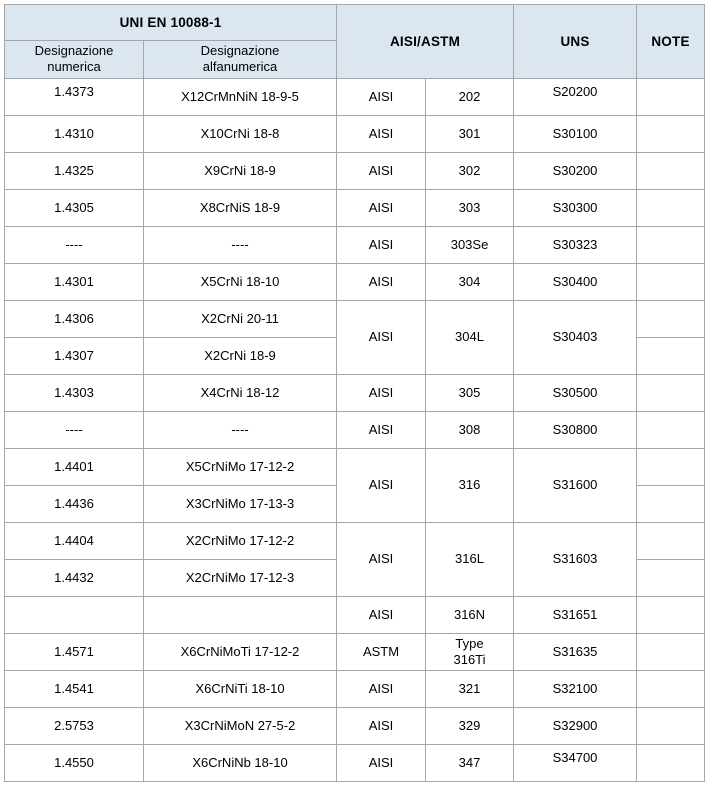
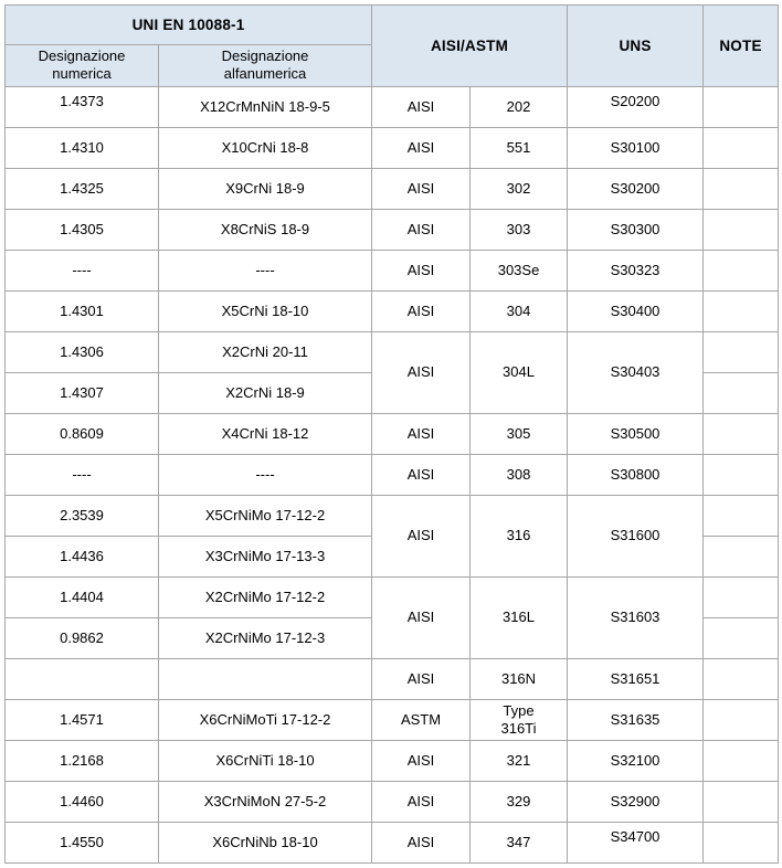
  UNI EN 10088-1	AISI/ASTM	UNS	NOTE
  Designazione numerica	Designazione alfanumerica
  1.4373	X12CrMnNiN 18-9-5	AISI	202	S20200
- 1.4310	X10CrNi 18-8	AISI	301	S30100
+ 1.4310	X10CrNi 18-8	AISI	551	S30100
  1.4325	X9CrNi 18-9	AISI	302	S30200
  1.4305	X8CrNiS 18-9	AISI	303	S30300
  ----	----	AISI	303Se	S30323
  1.4301	X5CrNi 18-10	AISI	304	S30400
  1.4306	X2CrNi 20-11	AISI	304L	S30403
  1.4307	X2CrNi 18-9
- 1.4303	X4CrNi 18-12	AISI	305	S30500
+ 0.8609	X4CrNi 18-12	AISI	305	S30500
  ----	----	AISI	308	S30800
- 1.4401	X5CrNiMo 17-12-2	AISI	316	S31600
+ 2.3539	X5CrNiMo 17-12-2	AISI	316	S31600
  1.4436	X3CrNiMo 17-13-3
  1.4404	X2CrNiMo 17-12-2	AISI	316L	S31603
- 1.4432	X2CrNiMo 17-12-3
+ 0.9862	X2CrNiMo 17-12-3
  		AISI	316N	S31651
  1.4571	X6CrNiMoTi 17-12-2	ASTM	Type 316Ti	S31635
- 1.4541	X6CrNiTi 18-10	AISI	321	S32100
+ 1.2168	X6CrNiTi 18-10	AISI	321	S32100
- 2.5753	X3CrNiMoN 27-5-2	AISI	329	S32900
+ 1.4460	X3CrNiMoN 27-5-2	AISI	329	S32900
  1.4550	X6CrNiNb 18-10	AISI	347	S34700
